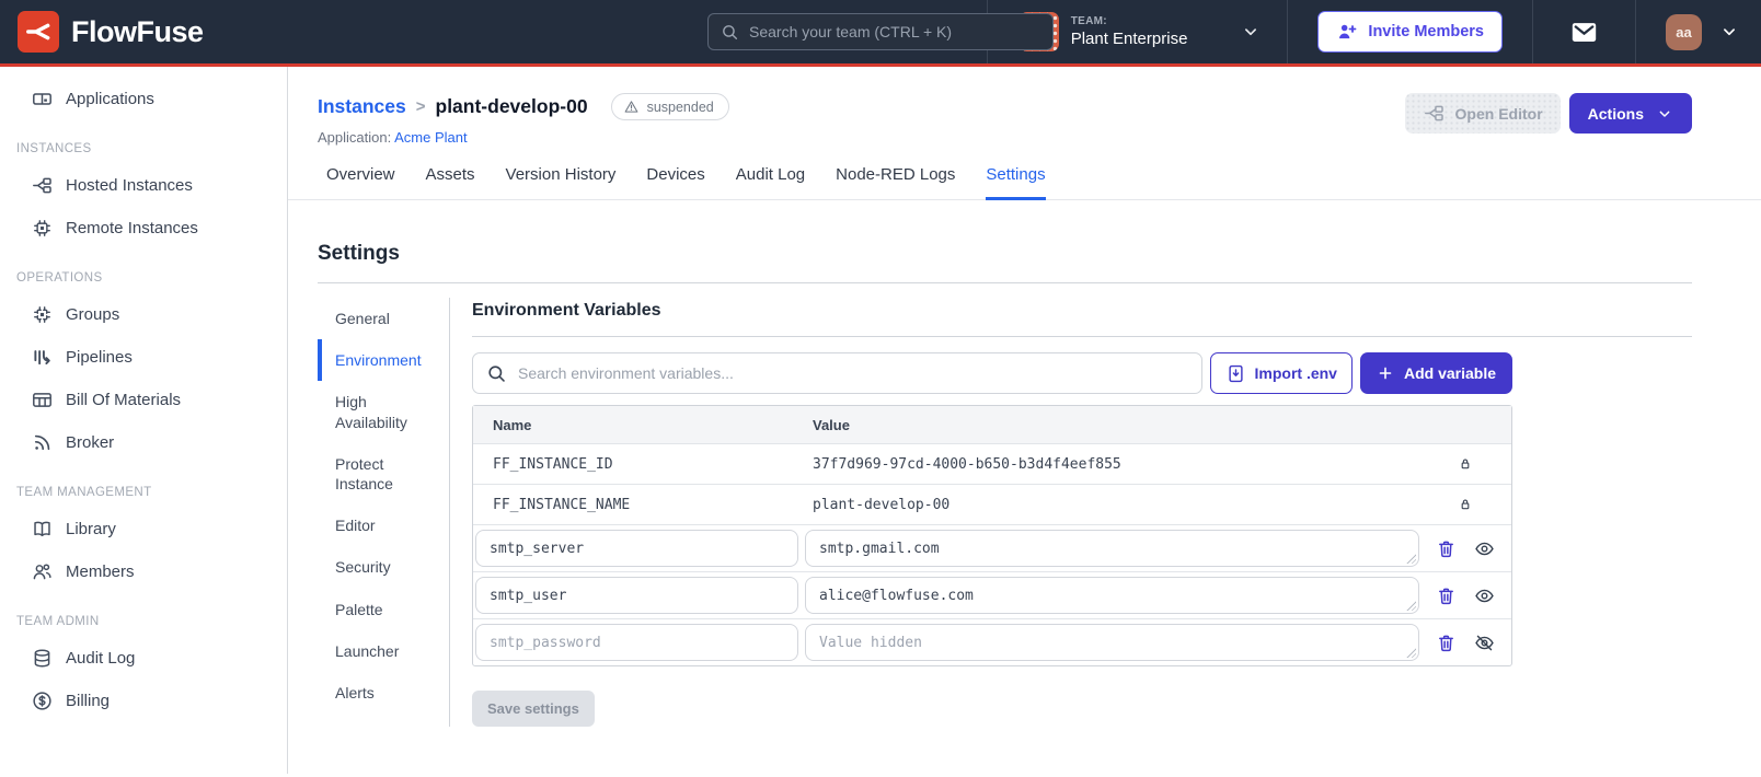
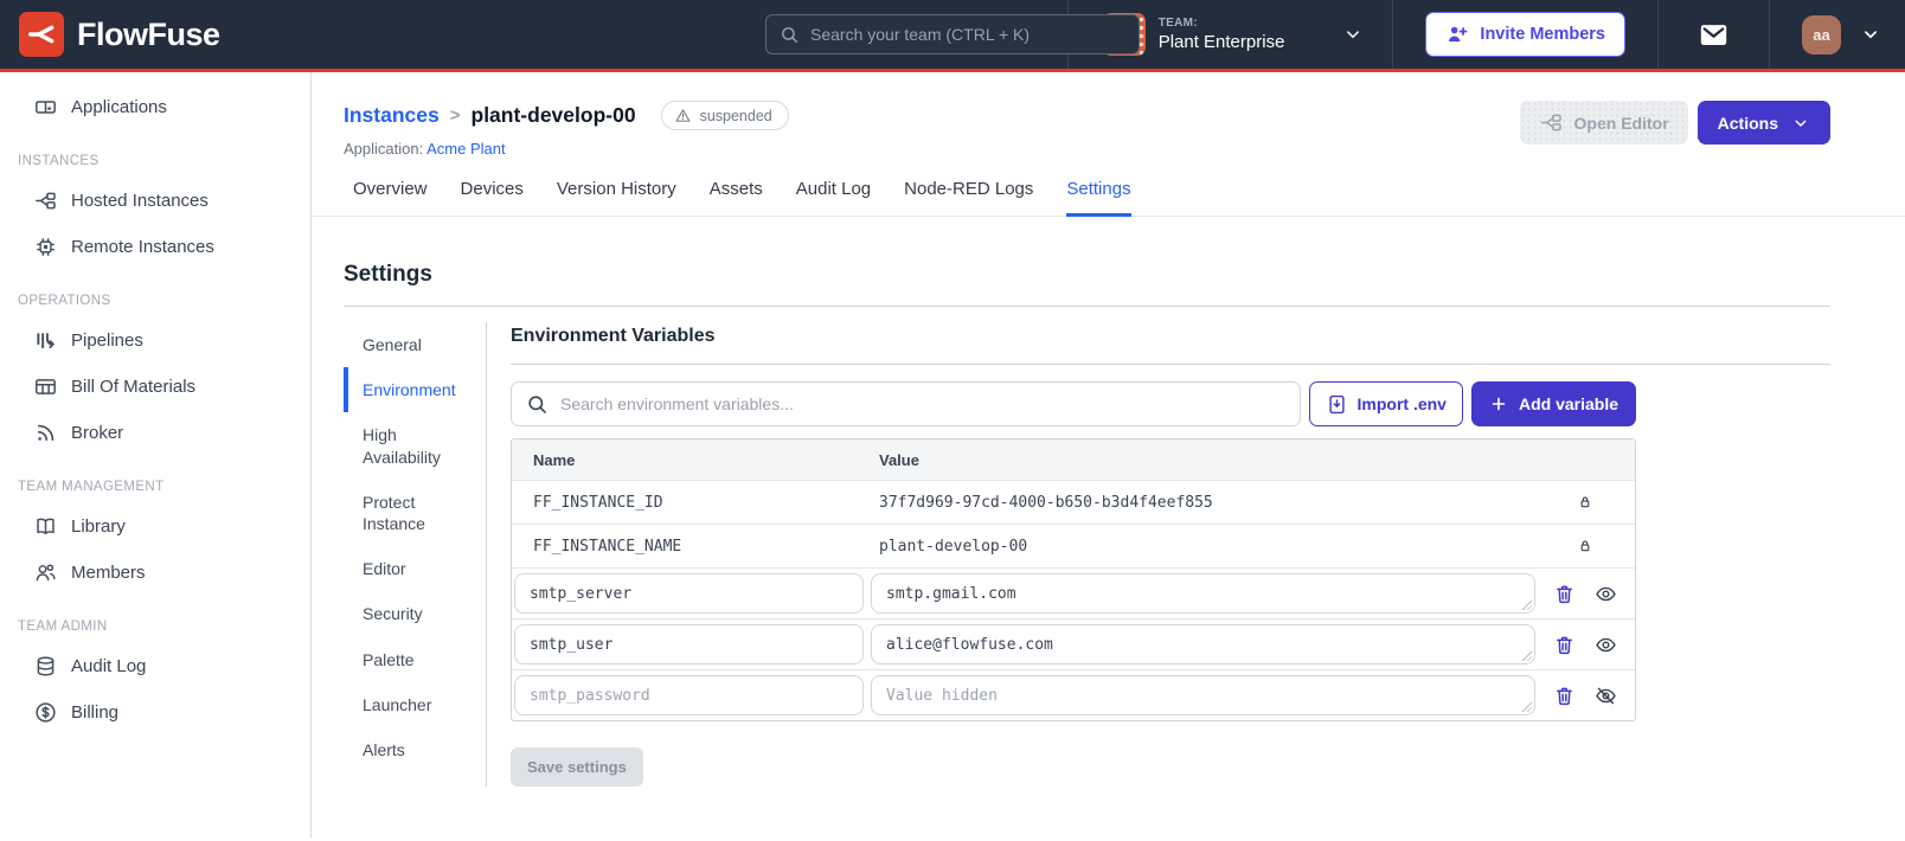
  FlowFuse
  Search your team (CTRL + K)
  TEAM:
  Plant Enterprise
  Invite Members
  aa
  Applications
  INSTANCES
  Hosted Instances
  Remote Instances
  OPERATIONS
- Groups
  Pipelines
  Bill Of Materials
  Broker
  TEAM MANAGEMENT
  Library
  Members
  TEAM ADMIN
  Audit Log
  Billing
  Instances
  >
  plant-develop-00
  suspended
  Application: Acme Plant
  Open Editor
  Actions
  Overview
- Assets
+ Devices
  Version History
- Devices
+ Assets
  Audit Log
  Node-RED Logs
  Settings
  Settings
  General
  Environment
  High Availability
  Protect Instance
  Editor
  Security
  Palette
  Launcher
  Alerts
  Environment Variables
  Search environment variables...
  Import .env
  Add variable
  Name
  Value
  FF_INSTANCE_ID
  37f7d969-97cd-4000-b650-b3d4f4eef855
  FF_INSTANCE_NAME
  plant-develop-00
  smtp_server
  smtp.gmail.com
  smtp_user
  alice@flowfuse.com
  smtp_password
  Value hidden
  Save settings
